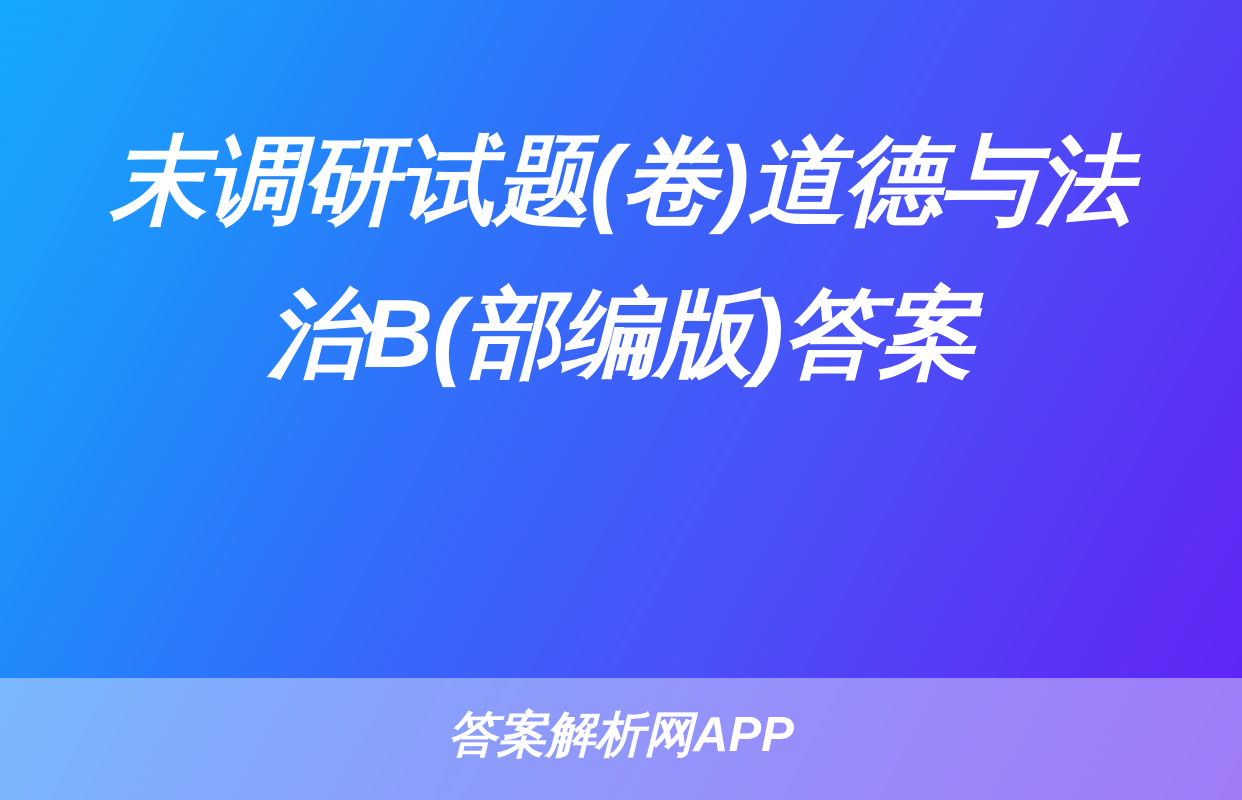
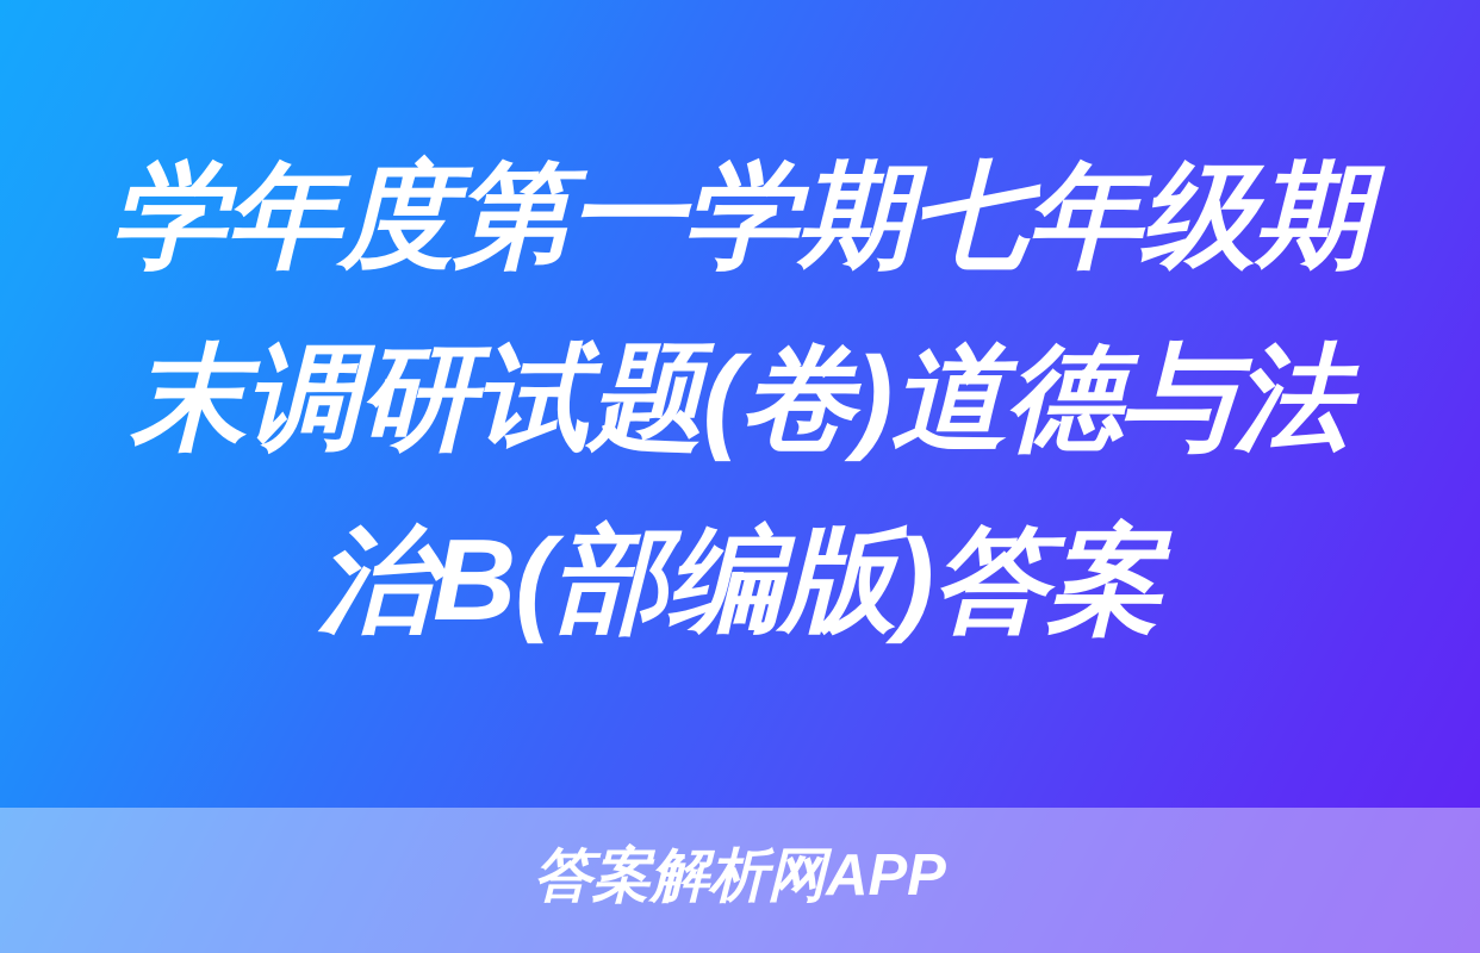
+ 学年度第一学期七年级期
  末调研试题(卷)道德与法
  治B(部编版)答案
  答案解析网APP
